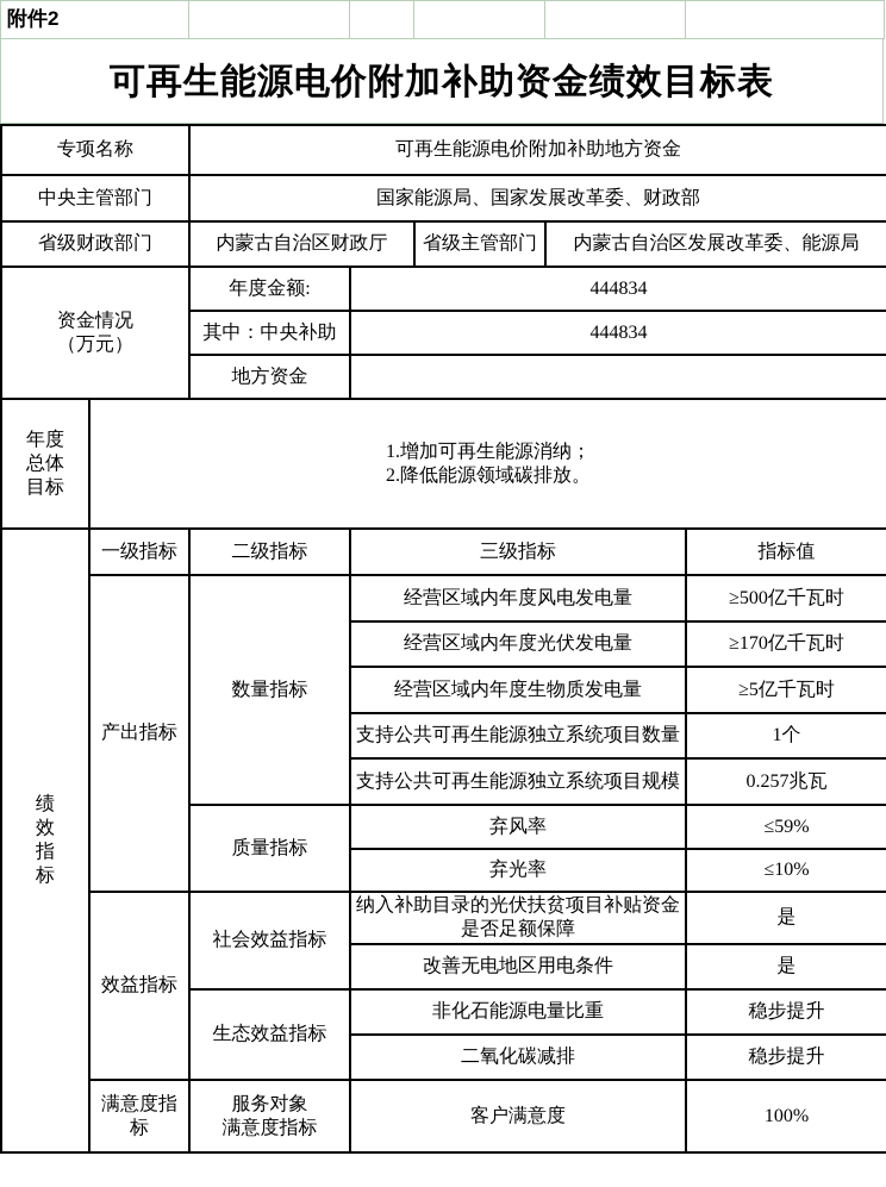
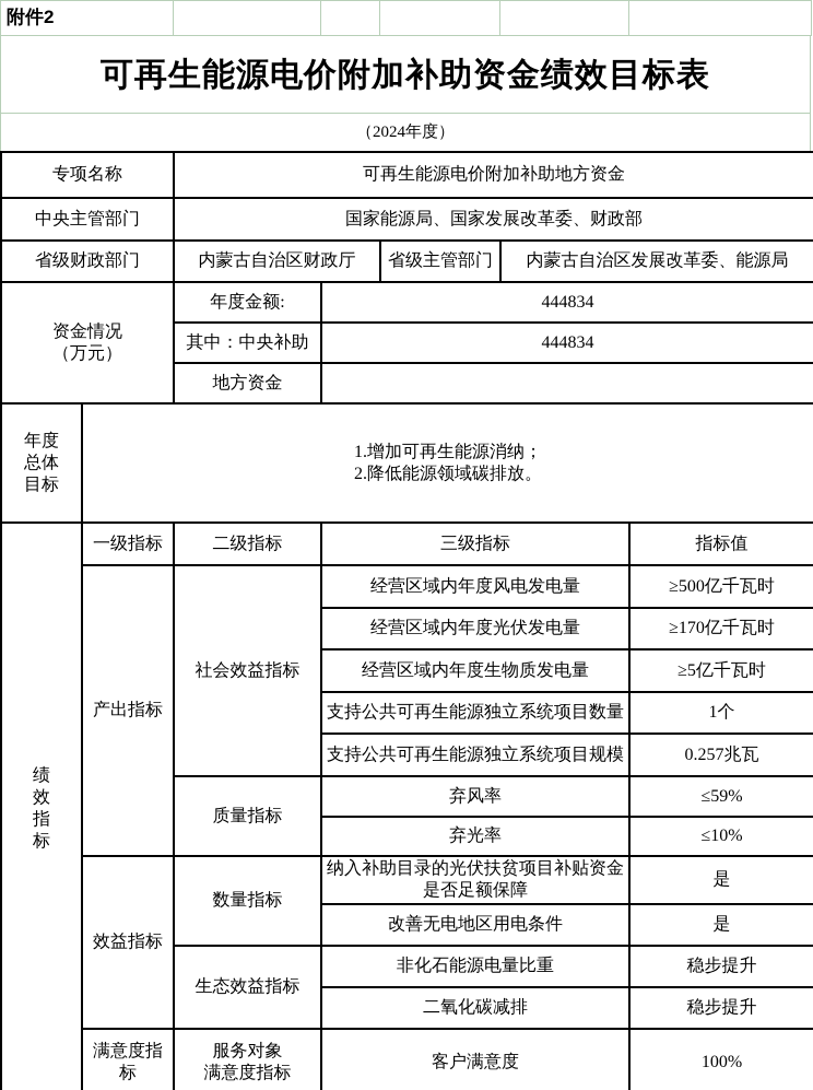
  附件2
  可再生能源电价附加补助资金绩效目标表
+ （2024年度）
  专项名称	可再生能源电价附加补助地方资金
  中央主管部门	国家能源局、国家发展改革委、财政部
  省级财政部门	内蒙古自治区财政厅	省级主管部门	内蒙古自治区发展改革委、能源局
  资金情况 （万元）	年度金额:	444834
  其中：中央补助	444834
  地方资金
  年度 总体 目标	1.增加可再生能源消纳； 2.降低能源领域碳排放。
  绩 效 指 标	一级指标	二级指标	三级指标	指标值
- 产出指标	数量指标	经营区域内年度风电发电量	≥500亿千瓦时
+ 产出指标	社会效益指标	经营区域内年度风电发电量	≥500亿千瓦时
  经营区域内年度光伏发电量	≥170亿千瓦时
  经营区域内年度生物质发电量	≥5亿千瓦时
  支持公共可再生能源独立系统项目数量	1个
  支持公共可再生能源独立系统项目规模	0.257兆瓦
  质量指标	弃风率	≤59%
  弃光率	≤10%
- 效益指标	社会效益指标	纳入补助目录的光伏扶贫项目补贴资金是否足额保障	是
+ 效益指标	数量指标	纳入补助目录的光伏扶贫项目补贴资金是否足额保障	是
  改善无电地区用电条件	是
  生态效益指标	非化石能源电量比重	稳步提升
  二氧化碳减排	稳步提升
  满意度指标	服务对象 满意度指标	客户满意度	100%
